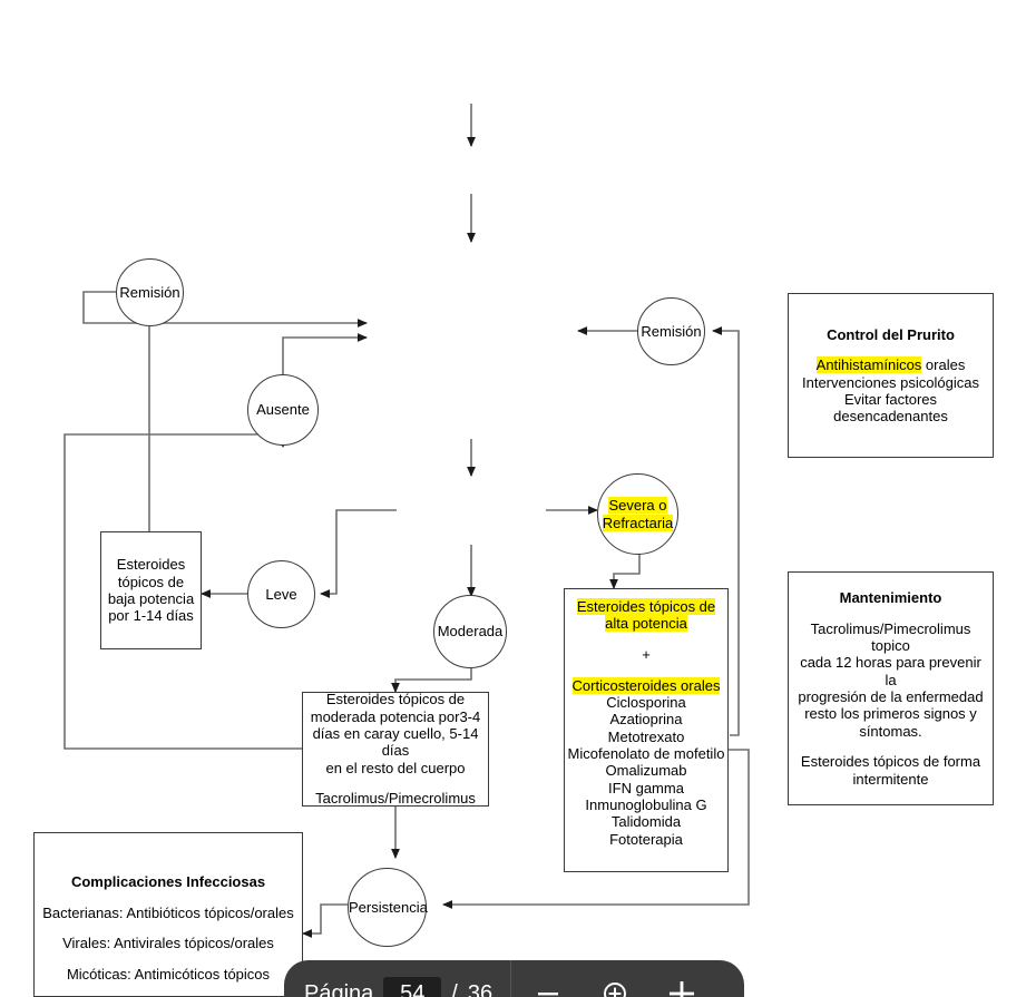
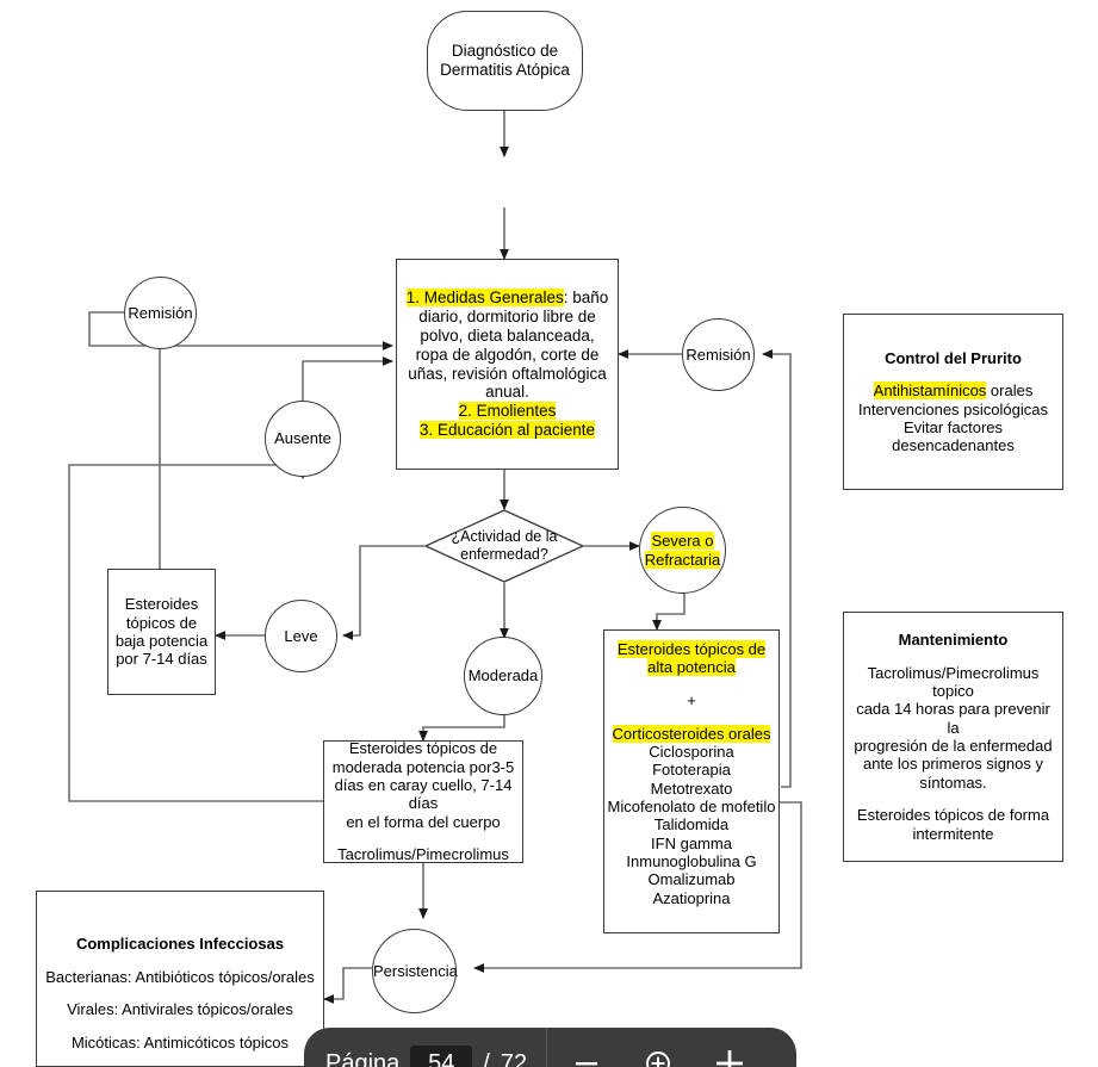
+ Diagnóstico de
+ Dermatitis Atópica
+ 1. Medidas Generales: baño diario, dormitorio libre de polvo, dieta balanceada, ropa de algodón, corte de uñas, revisión oftalmológica anual.
+ 2. Emolientes
+ 3. Educación al paciente
+ ¿Actividad de la
+ enfermedad?
  Remisión
  Remisión
  Ausente
  Leve
  Moderada
  Severa o
  Refractaria
  Persistencia
  Esteroides
  tópicos de
  baja potencia
- por 1-14 días
+ por 7-14 días
  Esteroides tópicos de
- moderada potencia por3-4
+ moderada potencia por3-5
- días en caray cuello, 5-14 días
+ días en caray cuello, 7-14 días
- en el resto del cuerpo Tacrolimus/Pimecrolimus
+ en el forma del cuerpo Tacrolimus/Pimecrolimus
  Esteroides tópicos de
  alta potencia + Corticosteroides orales
  Ciclosporina
- Azatioprina
+ Fototerapia
  Metotrexato
  Micofenolato de mofetilo
- Omalizumab
+ Talidomida
  IFN gamma
  Inmunoglobulina G
- Talidomida
+ Omalizumab
- Fototerapia
+ Azatioprina
  Control del Prurito Antihistamínicos orales
  Intervenciones psicológicas
  Evitar factores
  desencadenantes
  Mantenimiento Tacrolimus/Pimecrolimus topico
- cada 12 horas para prevenir la
+ cada 14 horas para prevenir la
  progresión de la enfermedad
- resto los primeros signos y
+ ante los primeros signos y
  síntomas. Esteroides tópicos de forma
  intermitente
  Complicaciones Infecciosas Bacterianas: Antibióticos tópicos/orales Virales: Antivirales tópicos/orales Micóticas: Antimicóticos tópicos
  Página
  54
  /
- 36
+ 72
